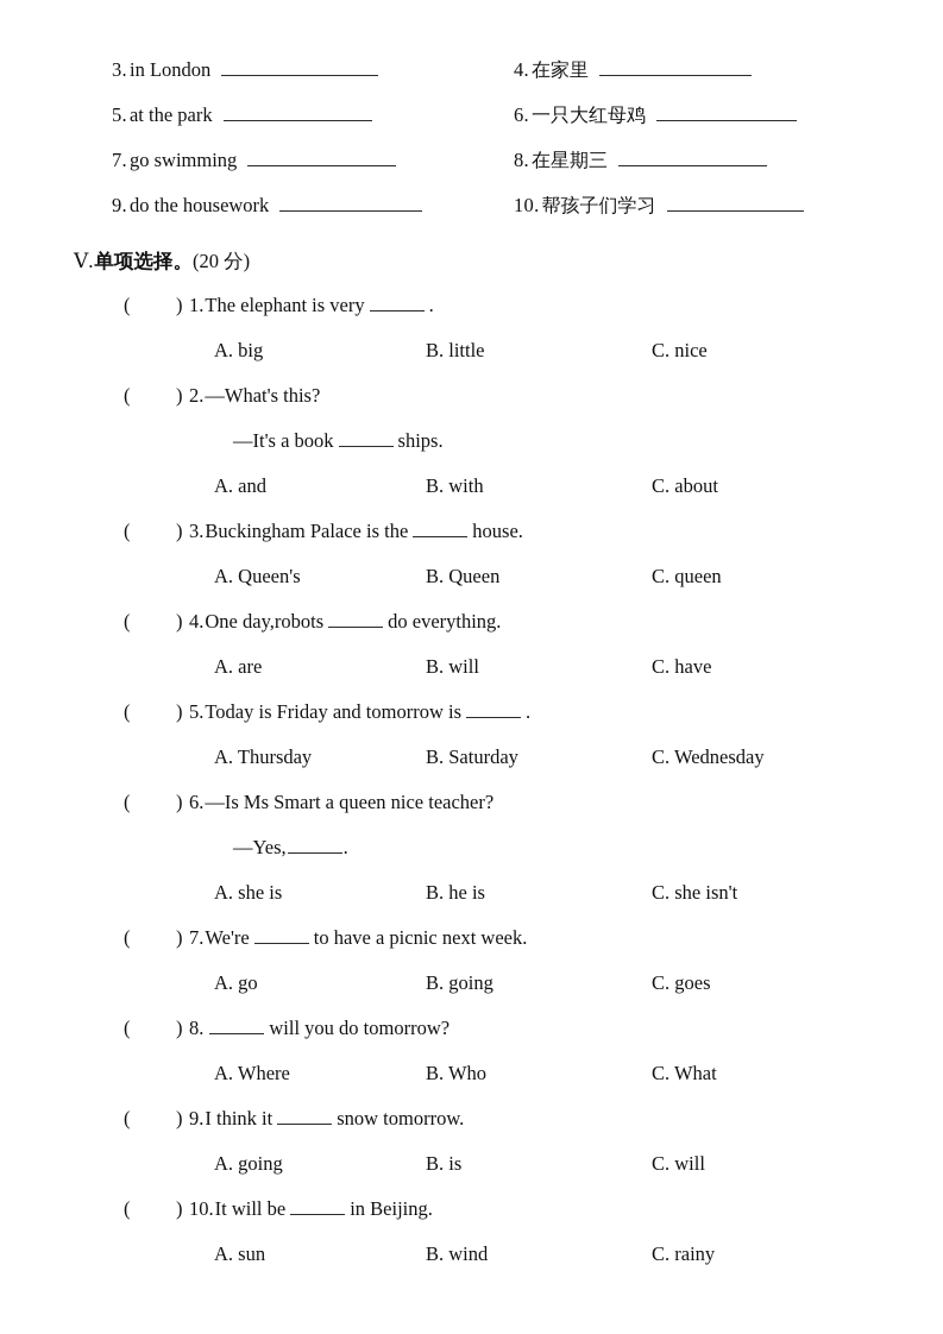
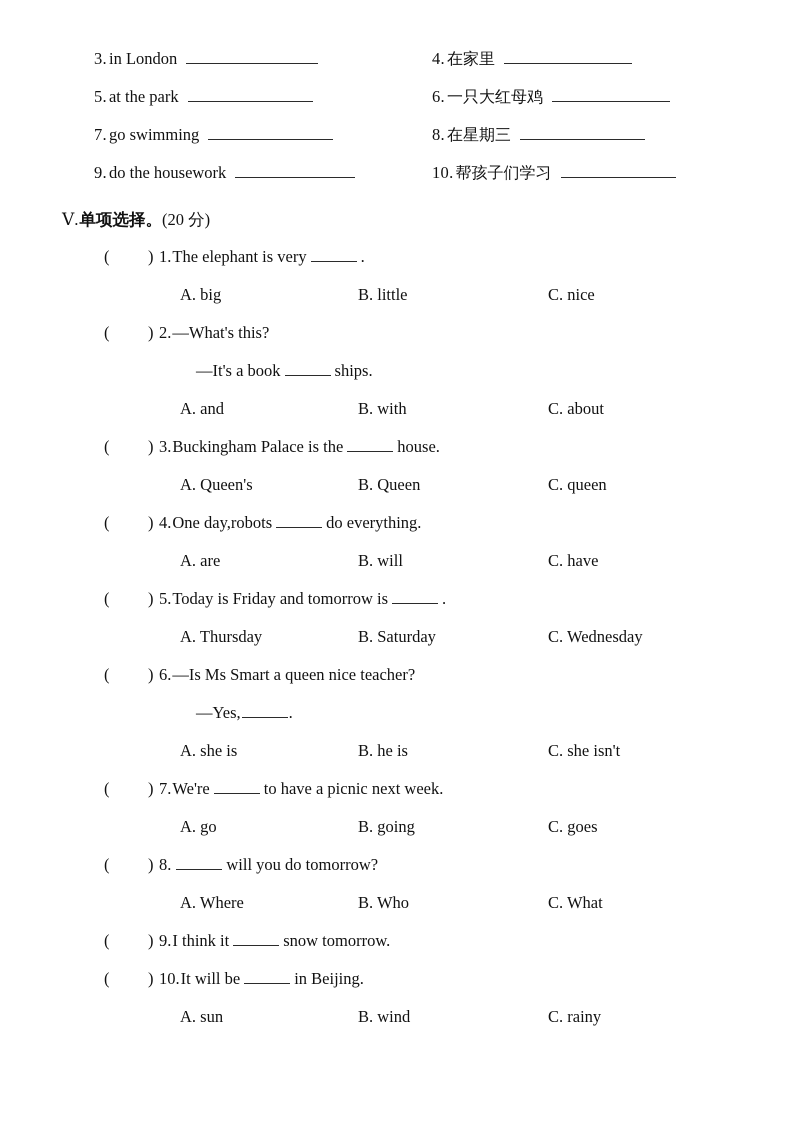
  3.
  in London
  4.
  在家里
  5.
  at the park
  6.
  一只大红母鸡
  7.
  go swimming
  8.
  在星期三
  9.
  do the housework
  10.
  帮孩子们学习
  Ⅴ
  .
  单项选择。
  (20 分)
  (
  )
  1.
  The elephant is very
  .
  A. big
  B. little
  C. nice
  (
  )
  2.
  —What's this?
  —It's a book
  ships.
  A. and
  B. with
  C. about
  (
  )
  3.
  Buckingham Palace is the
  house.
  A. Queen's
  B. Queen
  C. queen
  (
  )
  4.
  One day,robots
  do everything.
  A. are
  B. will
  C. have
  (
  )
  5.
  Today is Friday and tomorrow is
  .
  A. Thursday
  B. Saturday
  C. Wednesday
  (
  )
  6.
  —Is Ms Smart a queen nice teacher?
  —Yes,
  .
  A. she is
  B. he is
  C. she isn't
  (
  )
  7.
  We're
  to have a picnic next week.
  A. go
  B. going
  C. goes
  (
  )
  8.
  will you do tomorrow?
  A. Where
  B. Who
  C. What
  (
  )
  9.
  I think it
  snow tomorrow.
- A. going
- B. is
- C. will
  (
  )
  10.
  It will be
  in Beijing.
  A. sun
  B. wind
  C. rainy
